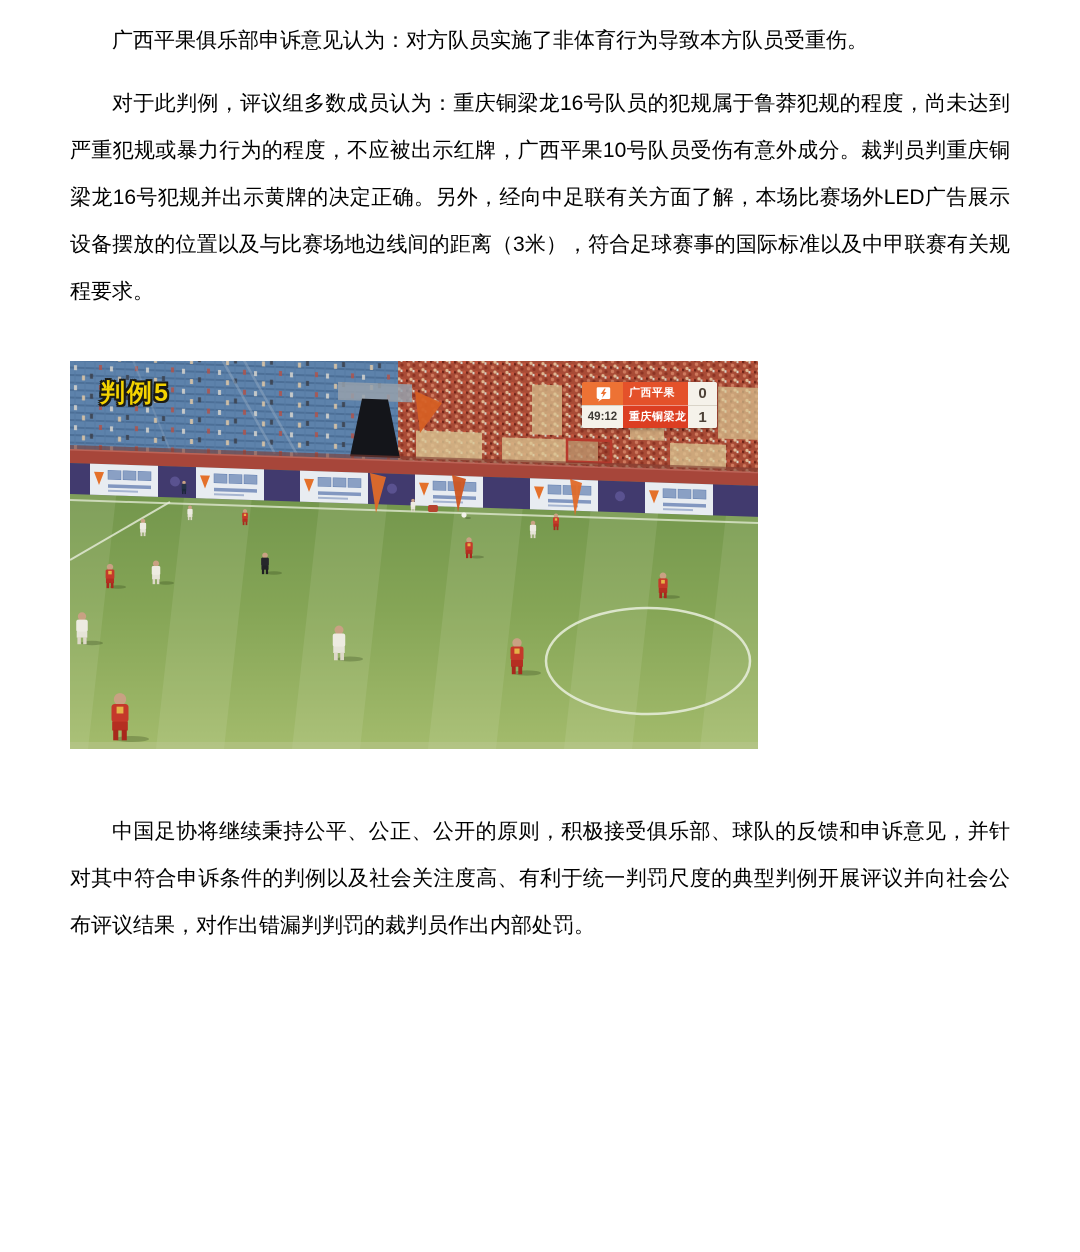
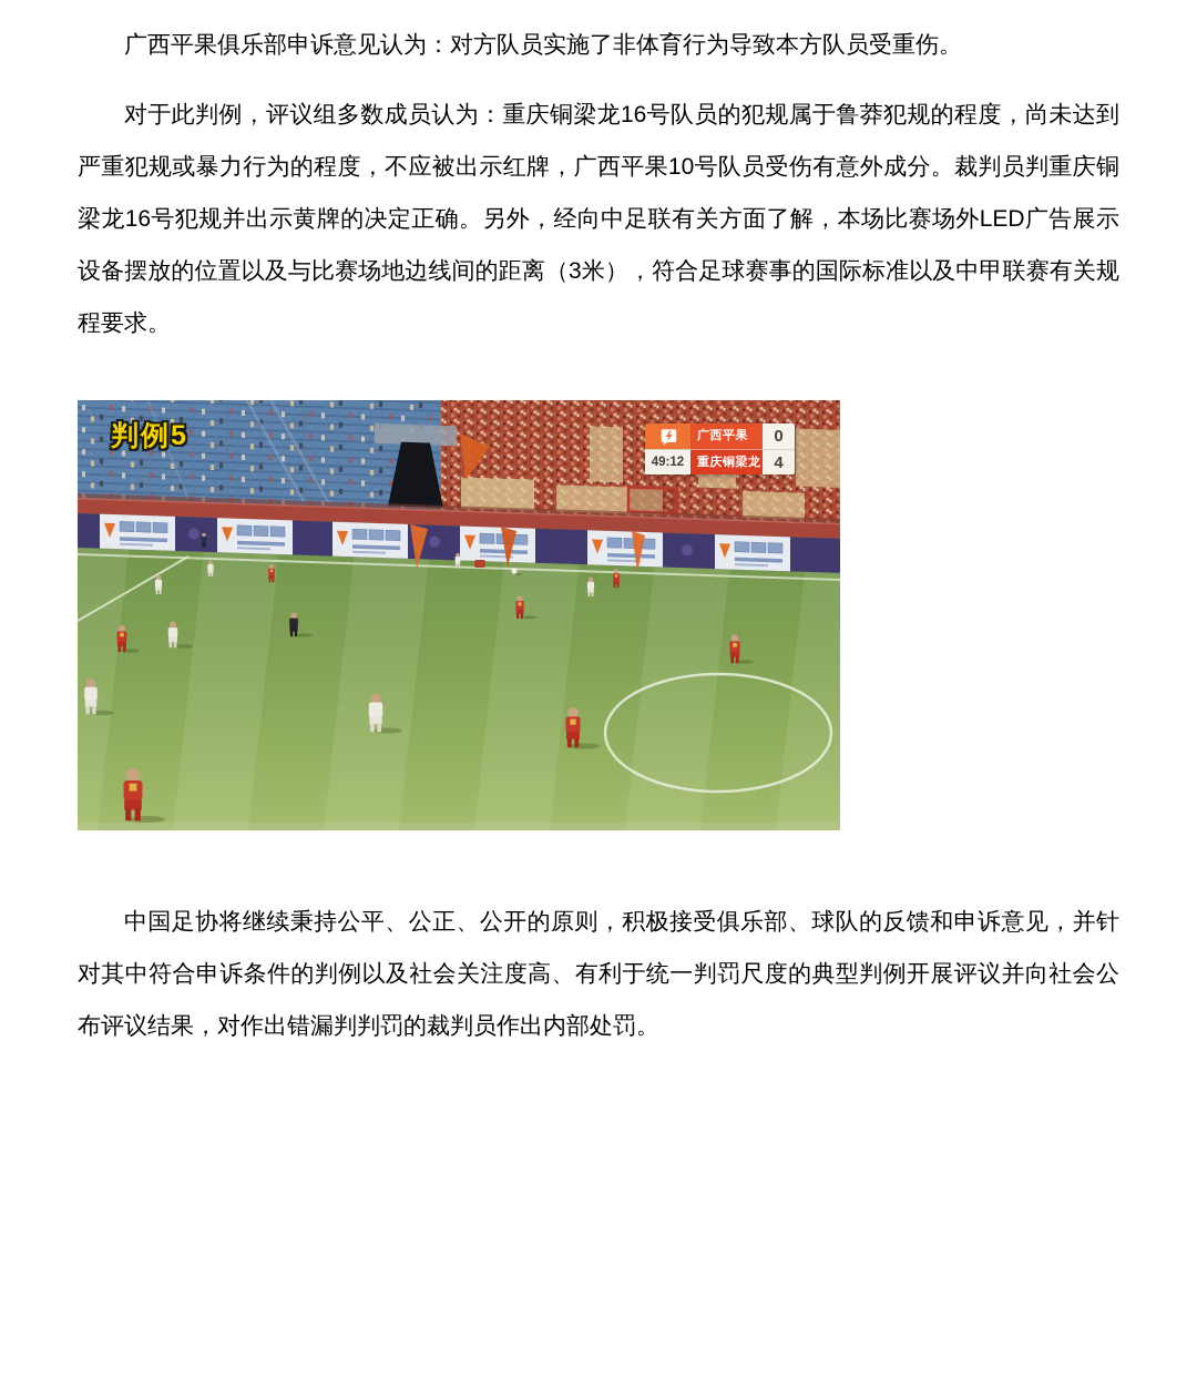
  广西平果俱乐部申诉意见认为：对方队员实施了非体育行为导致本方队员受重伤。
  对于此判例，评议组多数成员认为：重庆铜梁龙16号队员的犯规属于鲁莽犯规的程度，尚未达到严重犯规或暴力行为的程度，不应被出示红牌，广西平果10号队员受伤有意外成分。裁判员判重庆铜梁龙16号犯规并出示黄牌的决定正确。另外，经向中足联有关方面了解，本场比赛场外LED广告展示设备摆放的位置以及与比赛场地边线间的距离（3米），符合足球赛事的国际标准以及中甲联赛有关规程要求。
  判例5
  广西平果
  0
  49:12
  重庆铜梁龙
- 1
+ 4
  中国足协将继续秉持公平、公正、公开的原则，积极接受俱乐部、球队的反馈和申诉意见，并针对其中符合申诉条件的判例以及社会关注度高、有利于统一判罚尺度的典型判例开展评议并向社会公布评议结果，对作出错漏判判罚的裁判员作出内部处罚。
